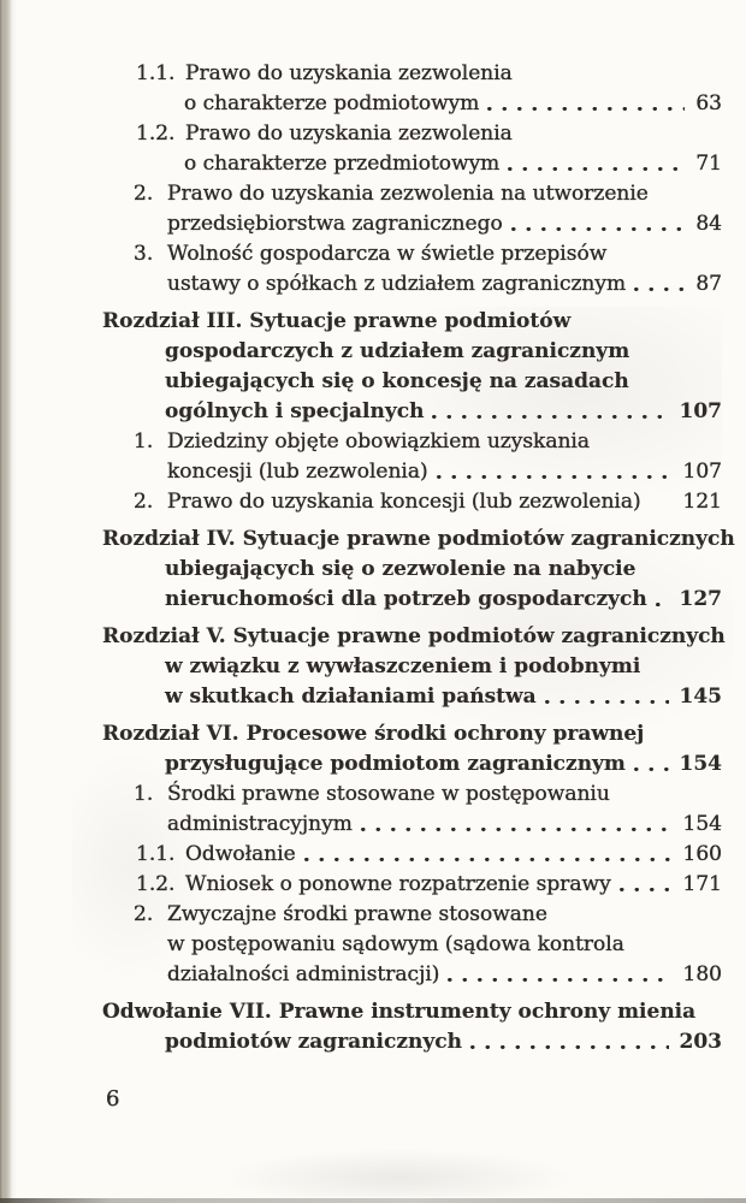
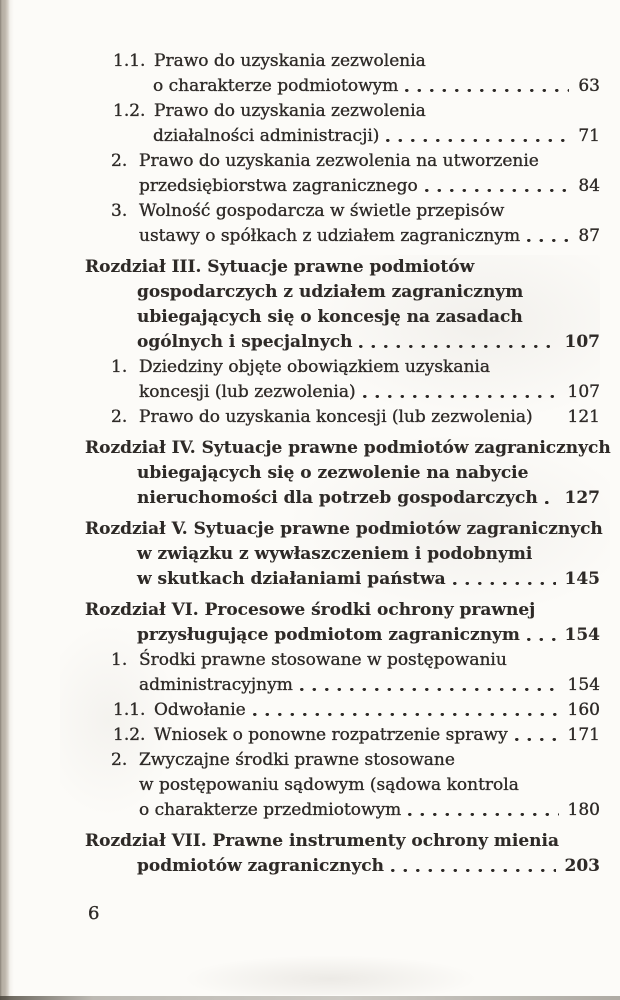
  1.1.
  Prawo do uzyskania zezwolenia
  o charakterze podmiotowym
  63
  1.2.
  Prawo do uzyskania zezwolenia
- o charakterze przedmiotowym
+ działalności administracji)
  71
  2.
  Prawo do uzyskania zezwolenia na utworzenie
  przedsiębiorstwa zagranicznego
  84
  3.
  Wolność gospodarcza w świetle przepisów
  ustawy o spółkach z udziałem zagranicznym
  87
  Rozdział III. Sytuacje prawne podmiotów
  gospodarczych z udziałem zagranicznym
  ubiegających się o koncesję na zasadach
  ogólnych i specjalnych
  107
  1.
  Dziedziny objęte obowiązkiem uzyskania
  koncesji (lub zezwolenia)
  107
  2.
  Prawo do uzyskania koncesji (lub zezwolenia)
  121
  Rozdział IV. Sytuacje prawne podmiotów zagranicznych
  ubiegających się o zezwolenie na nabycie
  nieruchomości dla potrzeb gospodarczych
  127
  Rozdział V. Sytuacje prawne podmiotów zagranicznych
  w związku z wywłaszczeniem i podobnymi
  w skutkach działaniami państwa
  145
  Rozdział VI. Procesowe środki ochrony prawnej
  przysługujące podmiotom zagranicznym
  154
  1.
  Środki prawne stosowane w postępowaniu
  administracyjnym
  154
  1.1.
  Odwołanie
  160
  1.2.
  Wniosek o ponowne rozpatrzenie sprawy
  171
  2.
  Zwyczajne środki prawne stosowane
  w postępowaniu sądowym (sądowa kontrola
- działalności administracji)
+ o charakterze przedmiotowym
  180
- Odwołanie VII. Prawne instrumenty ochrony mienia
+ Rozdział VII. Prawne instrumenty ochrony mienia
  podmiotów zagranicznych
  203
  6
